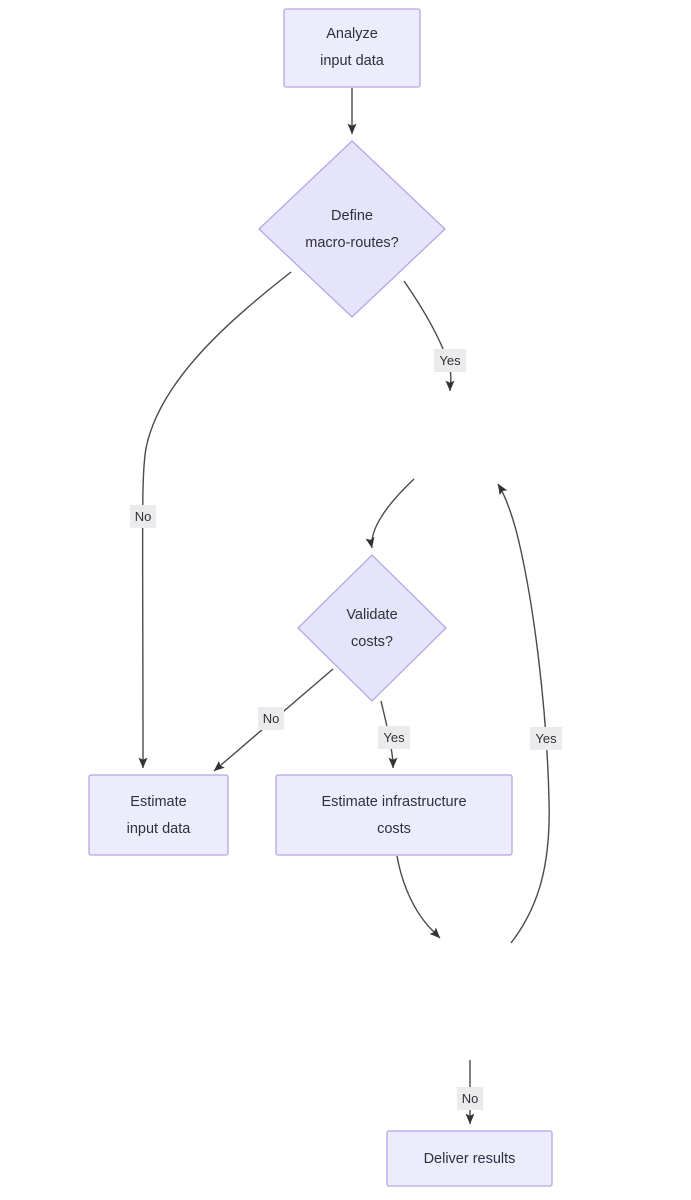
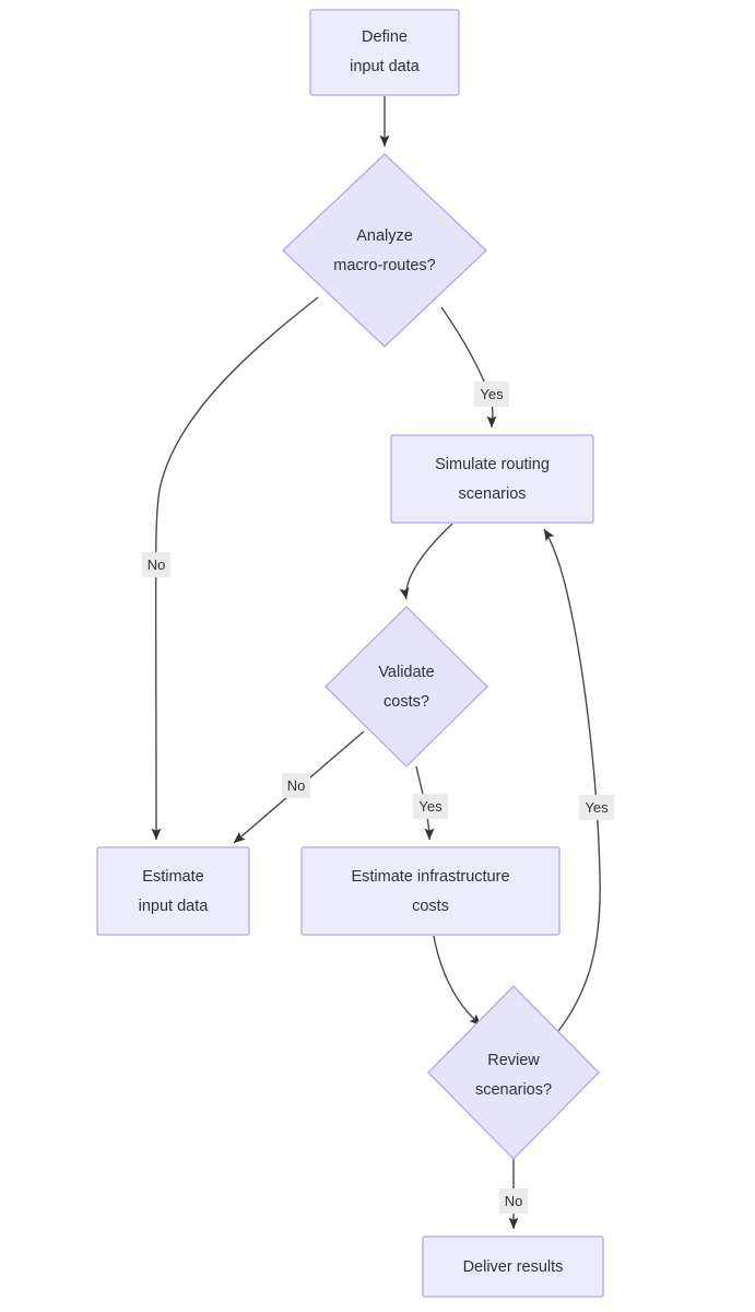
- Analyze
+ Define
  input data
- Define
+ Analyze
  macro-routes?
+ Simulate routing
+ scenarios
  Validate
  costs?
  Estimate
  input data
  Estimate infrastructure
  costs
+ Review
+ scenarios?
  Deliver results
  No
  Yes
  No
  Yes
  Yes
  No
